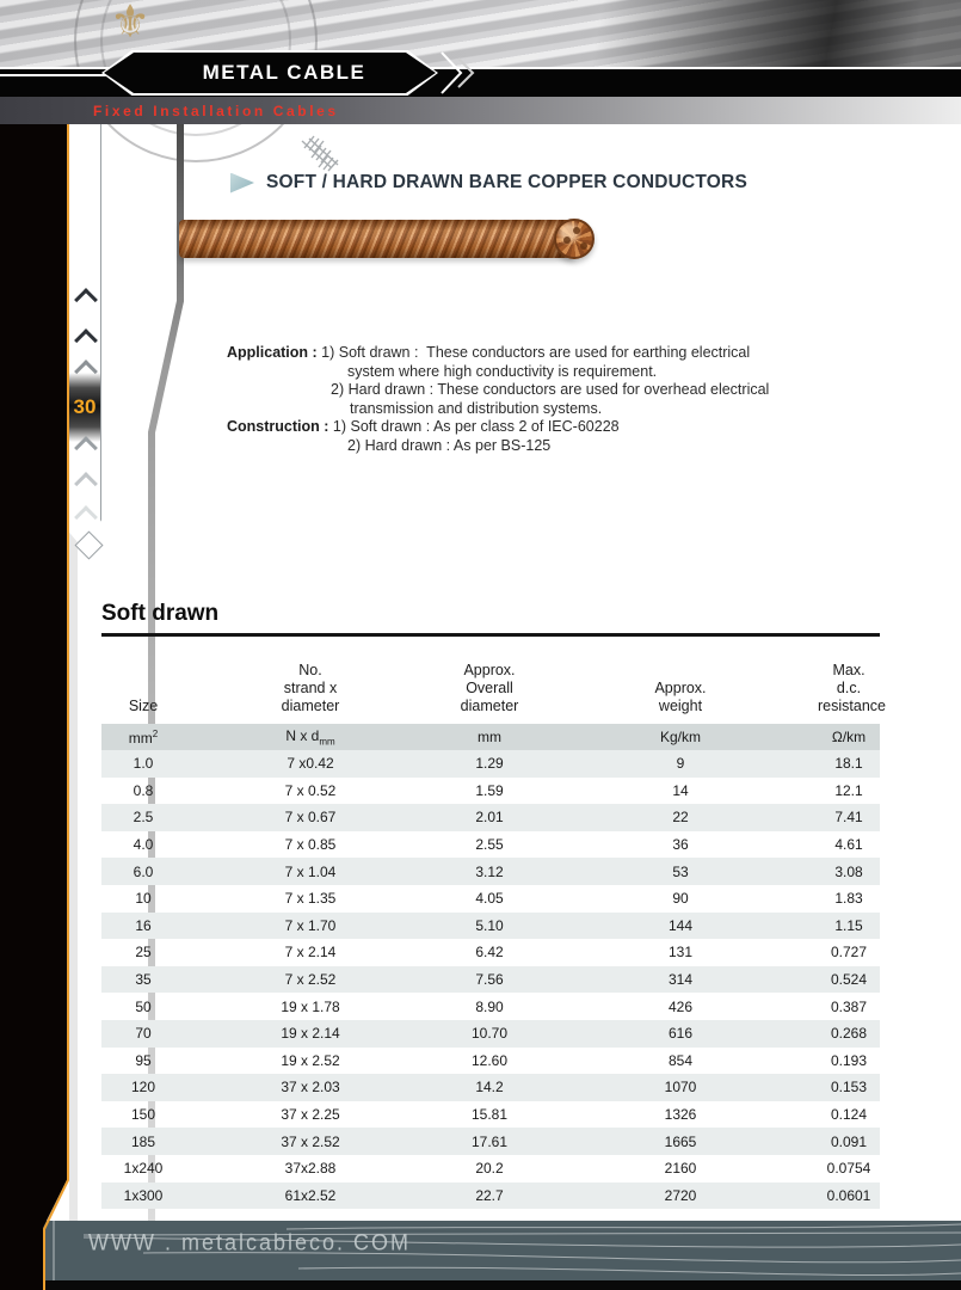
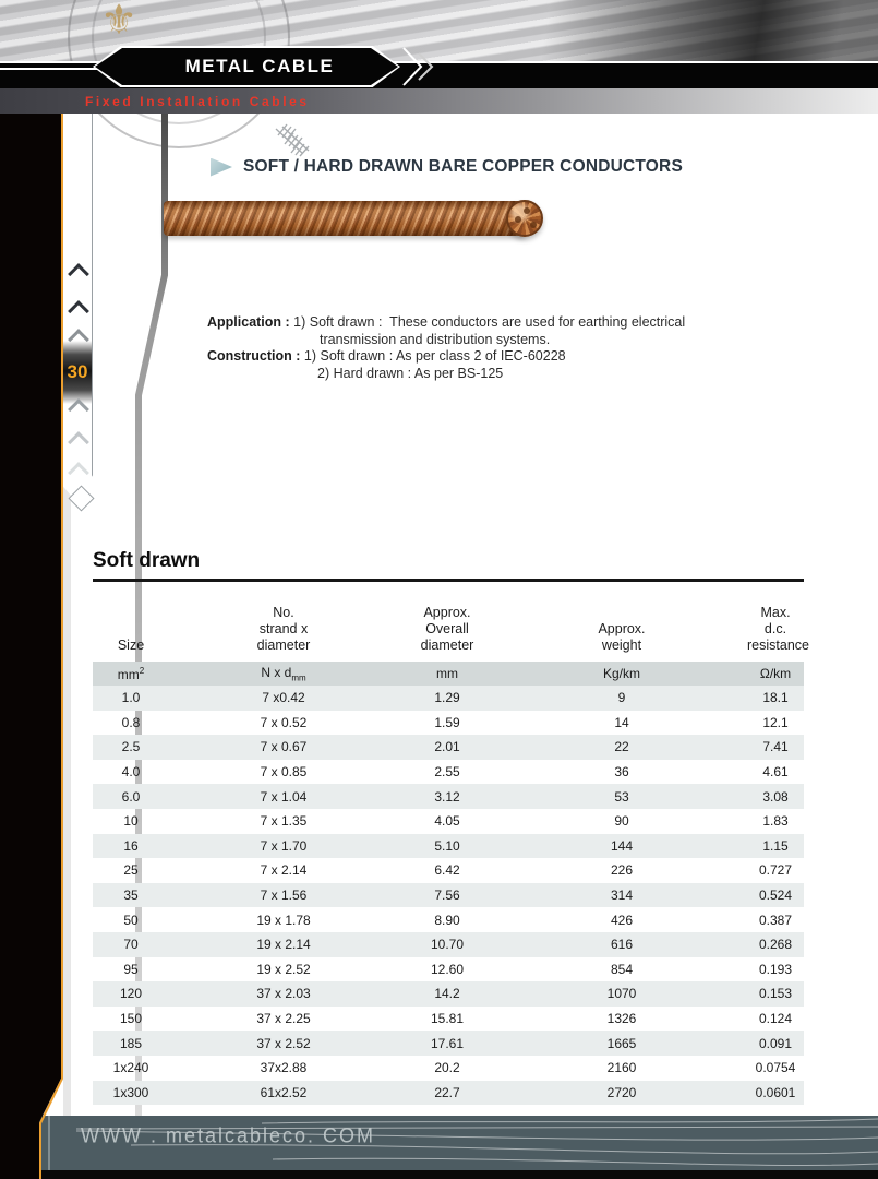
  ⚜
  METAL CABLE
  Fixed Installation Cables
  30
  SOFT / HARD DRAWN BARE COPPER CONDUCTORS
  Application : 1) Soft drawn : These conductors are used for earthing electrical
- system where high conductivity is requirement.
- 2) Hard drawn : These conductors are used for overhead electrical
  transmission and distribution systems.
  Construction : 1) Soft drawn : As per class 2 of IEC-60228
  2) Hard drawn : As per BS-125
  Soft drawn
  Size	No. strand x diameter	Approx. Overall diameter	Approx. weight	Max. d.c. resistance
  mm2	N x dmm	mm	Kg/km	Ω/km
  1.0	7 x0.42	1.29	9	18.1
  0.8	7 x 0.52	1.59	14	12.1
  2.5	7 x 0.67	2.01	22	7.41
  4.0	7 x 0.85	2.55	36	4.61
  6.0	7 x 1.04	3.12	53	3.08
  10	7 x 1.35	4.05	90	1.83
  16	7 x 1.70	5.10	144	1.15
- 25	7 x 2.14	6.42	131	0.727
+ 25	7 x 2.14	6.42	226	0.727
- 35	7 x 2.52	7.56	314	0.524
+ 35	7 x 1.56	7.56	314	0.524
  50	19 x 1.78	8.90	426	0.387
  70	19 x 2.14	10.70	616	0.268
  95	19 x 2.52	12.60	854	0.193
  120	37 x 2.03	14.2	1070	0.153
  150	37 x 2.25	15.81	1326	0.124
  185	37 x 2.52	17.61	1665	0.091
  1x240	37x2.88	20.2	2160	0.0754
  1x300	61x2.52	22.7	2720	0.0601
  WWW . metalcableco. COM
